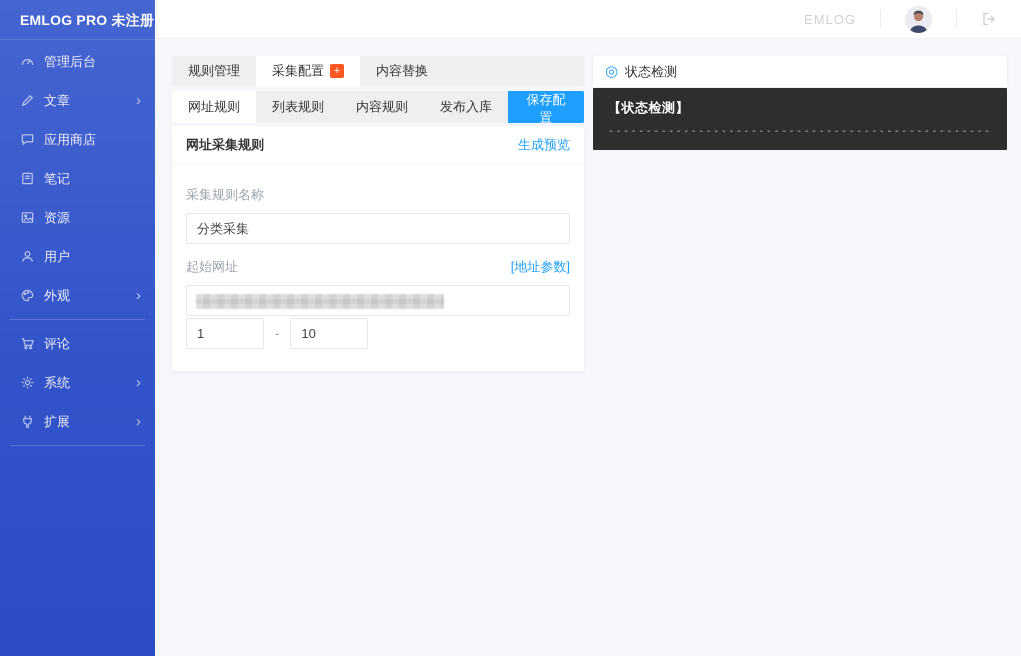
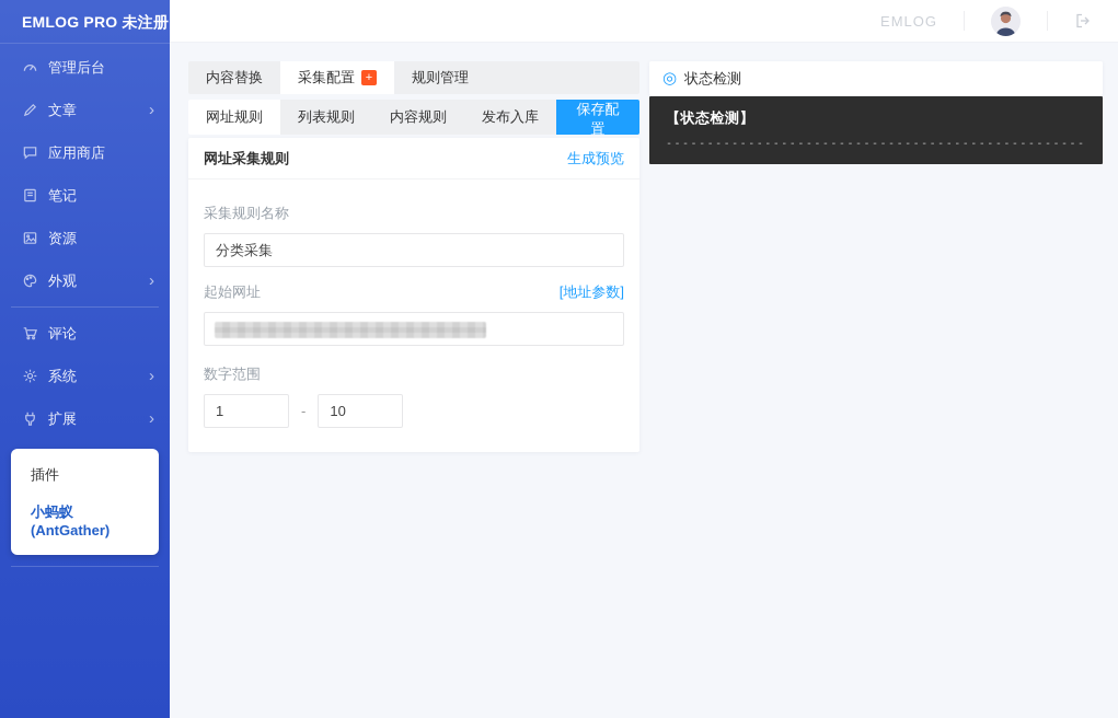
  EMLOG PRO 未注册
  管理后台
  文章
  ›
  应用商店
  笔记
  资源
- 用户
  外观
  ›
  评论
  系统
  ›
  扩展
  ›
+ 插件
+ 小蚂蚁(AntGather)
  EMLOG
- 规则管理
+ 内容替换
  采集配置
  +
- 内容替换
+ 规则管理
  网址规则
  列表规则
  内容规则
  发布入库
  保存配置
  网址采集规则
  生成预览
  采集规则名称
  分类采集
  起始网址
  [地址参数]
+ 数字范围
  1
  -
  10
  ◎
  状态检测
  【状态检测】
